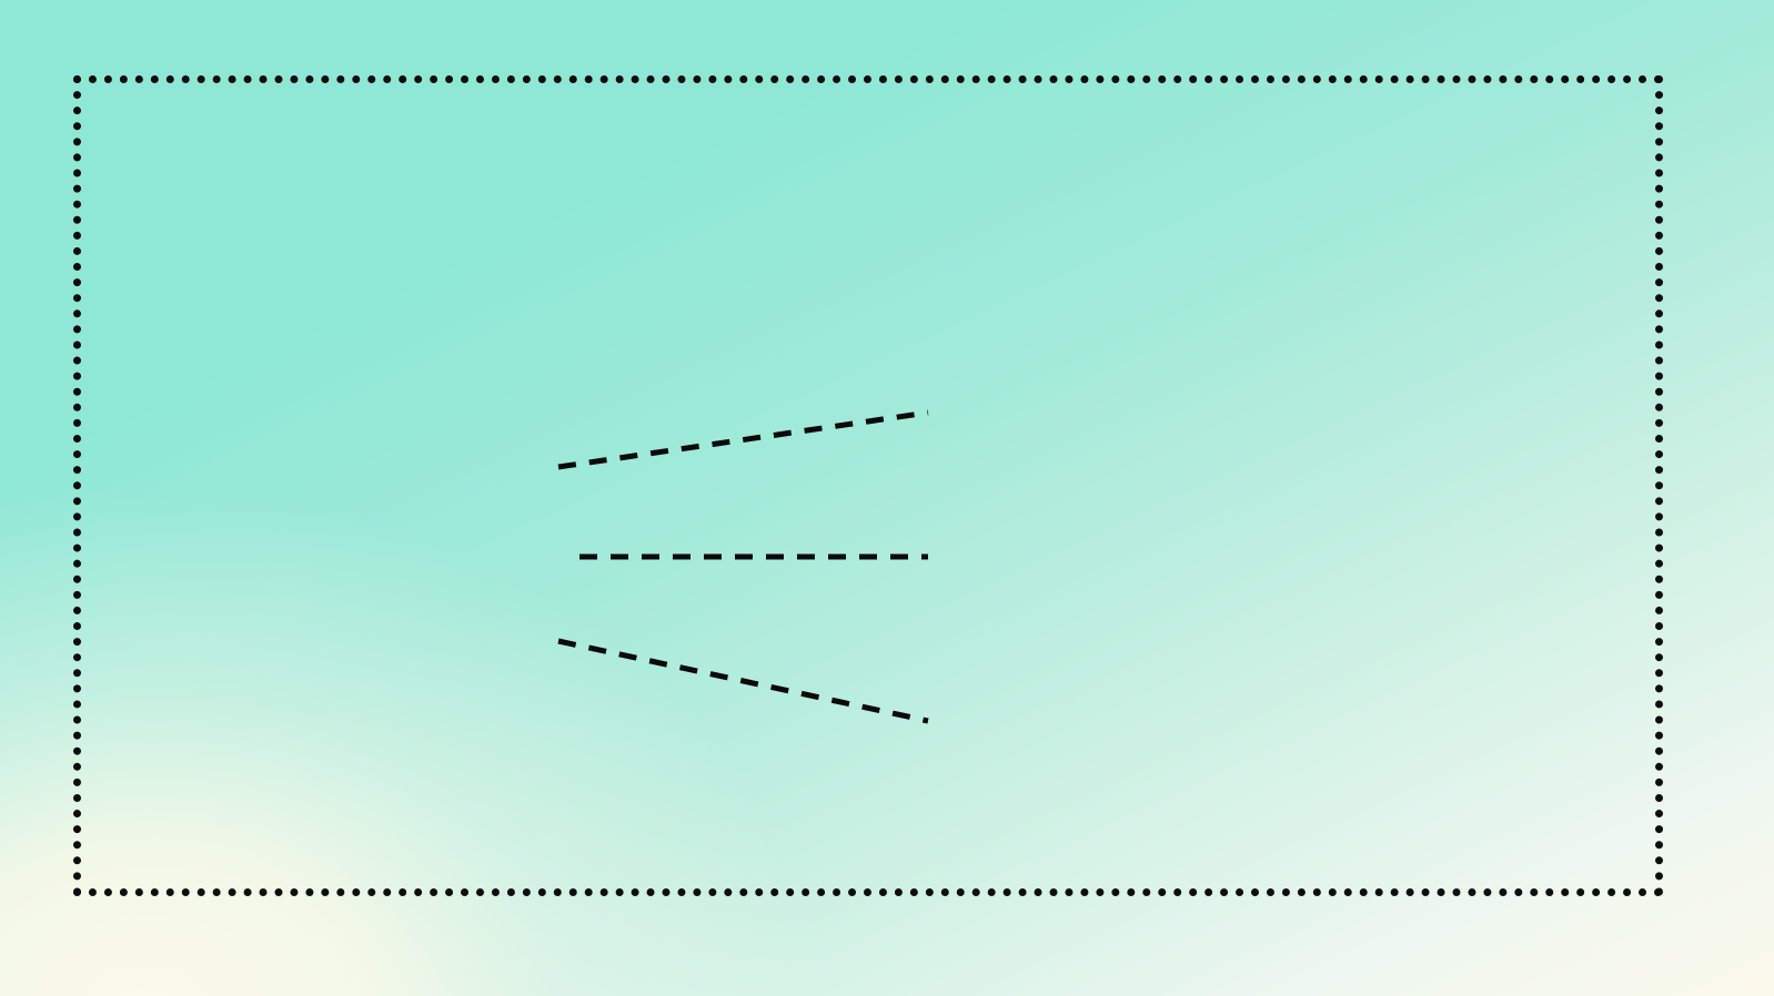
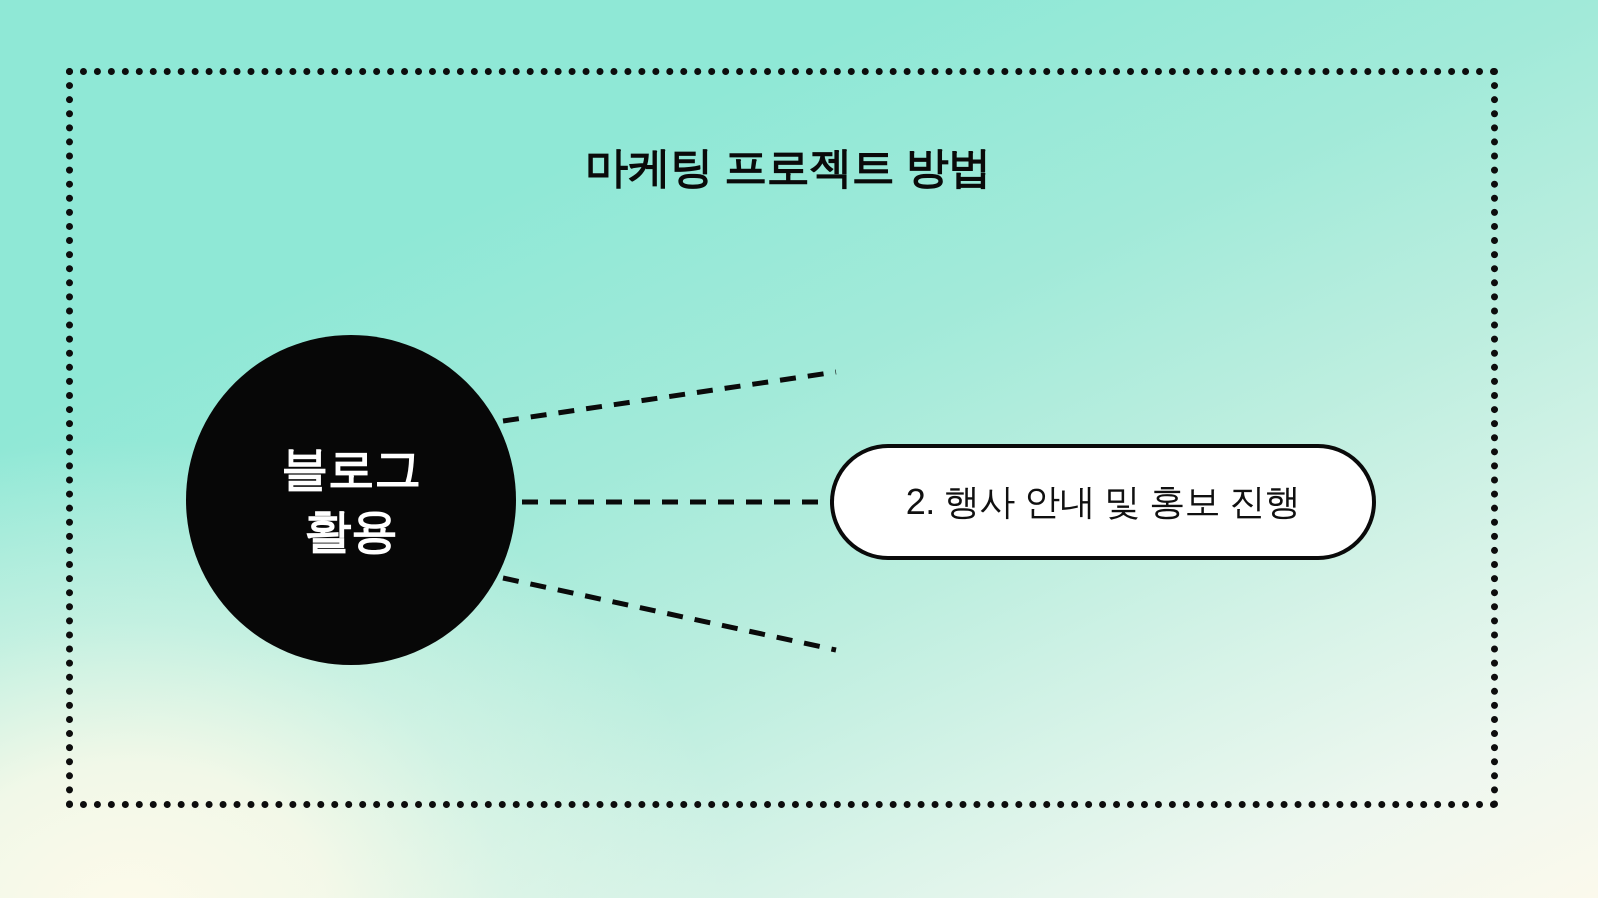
+ 마케팅 프로젝트 방법
+ 블로그
+ 활용
+ 2. 행사 안내 및 홍보 진행
